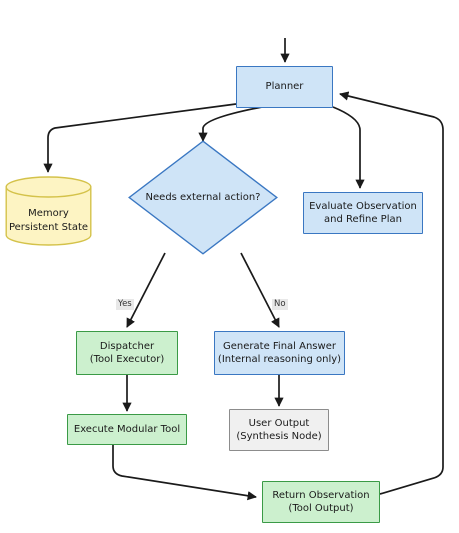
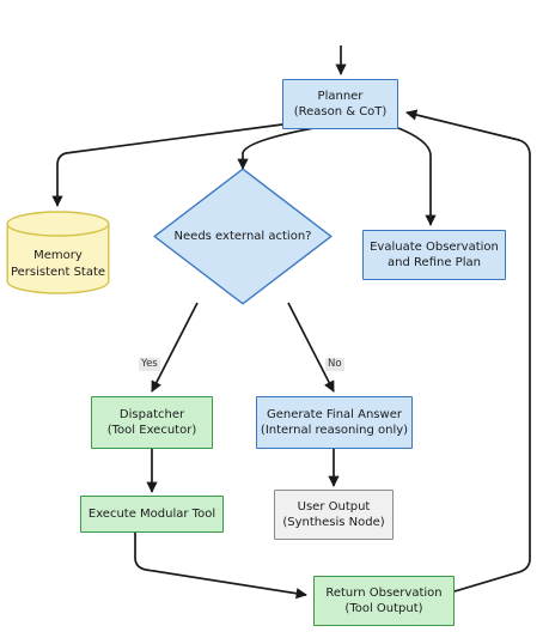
  Planner
+ (Reason & CoT)
  Memory
  Persistent State
  Needs external action?
  Evaluate Observation
  and Refine Plan
  Yes
  No
  Dispatcher
  (Tool Executor)
  Generate Final Answer
  (Internal reasoning only)
  Execute Modular Tool
  User Output
  (Synthesis Node)
  Return Observation
  (Tool Output)
